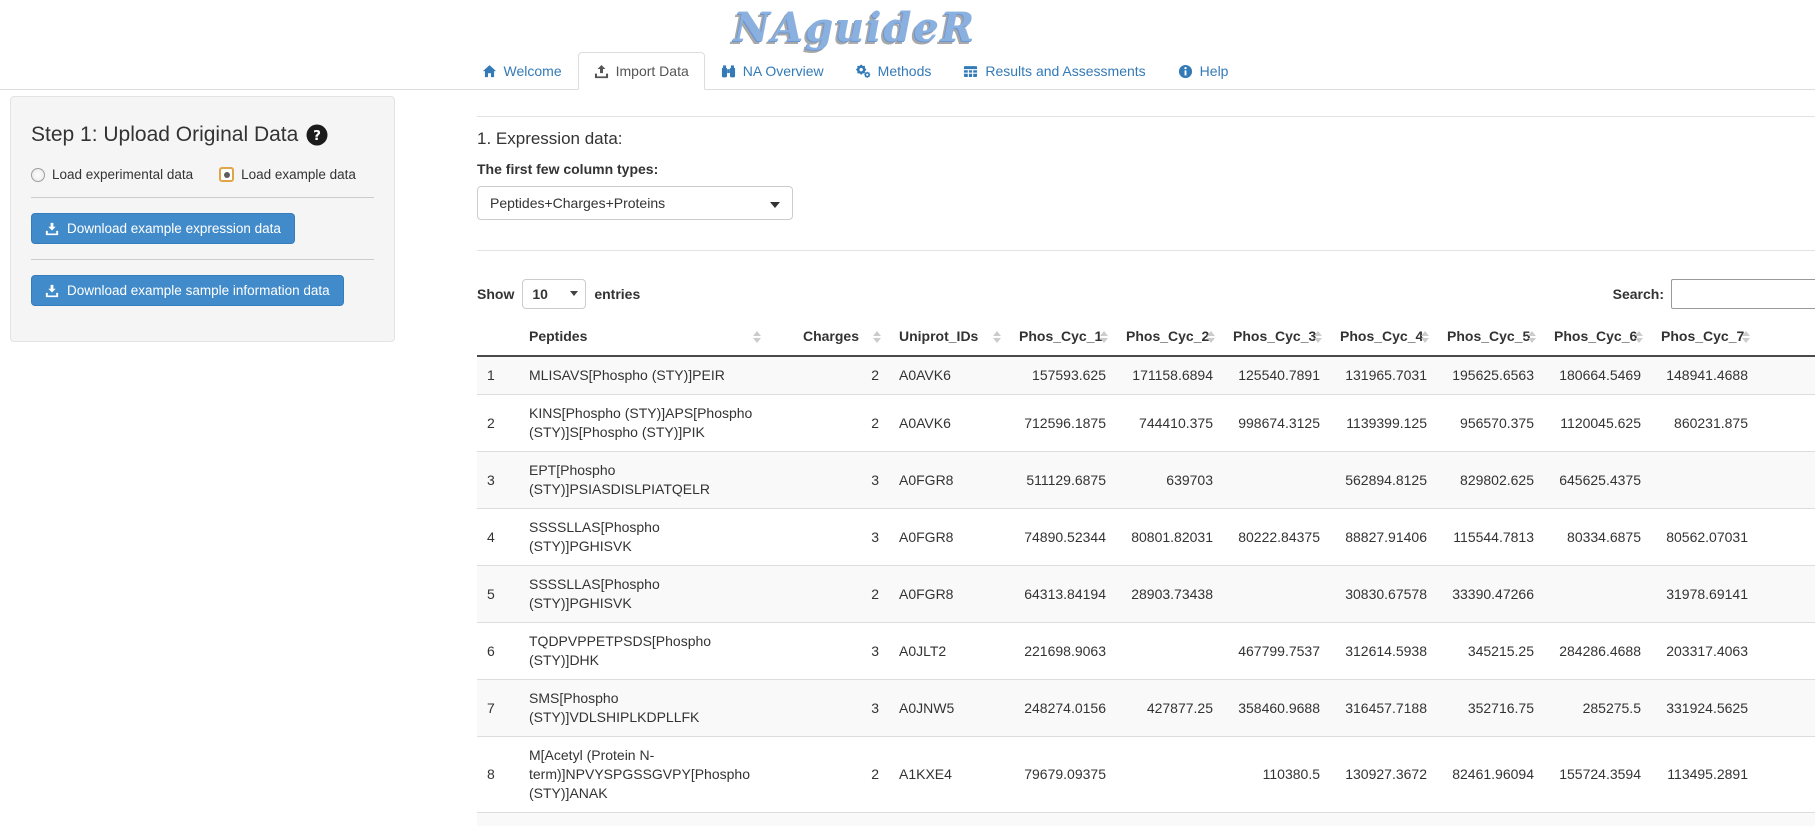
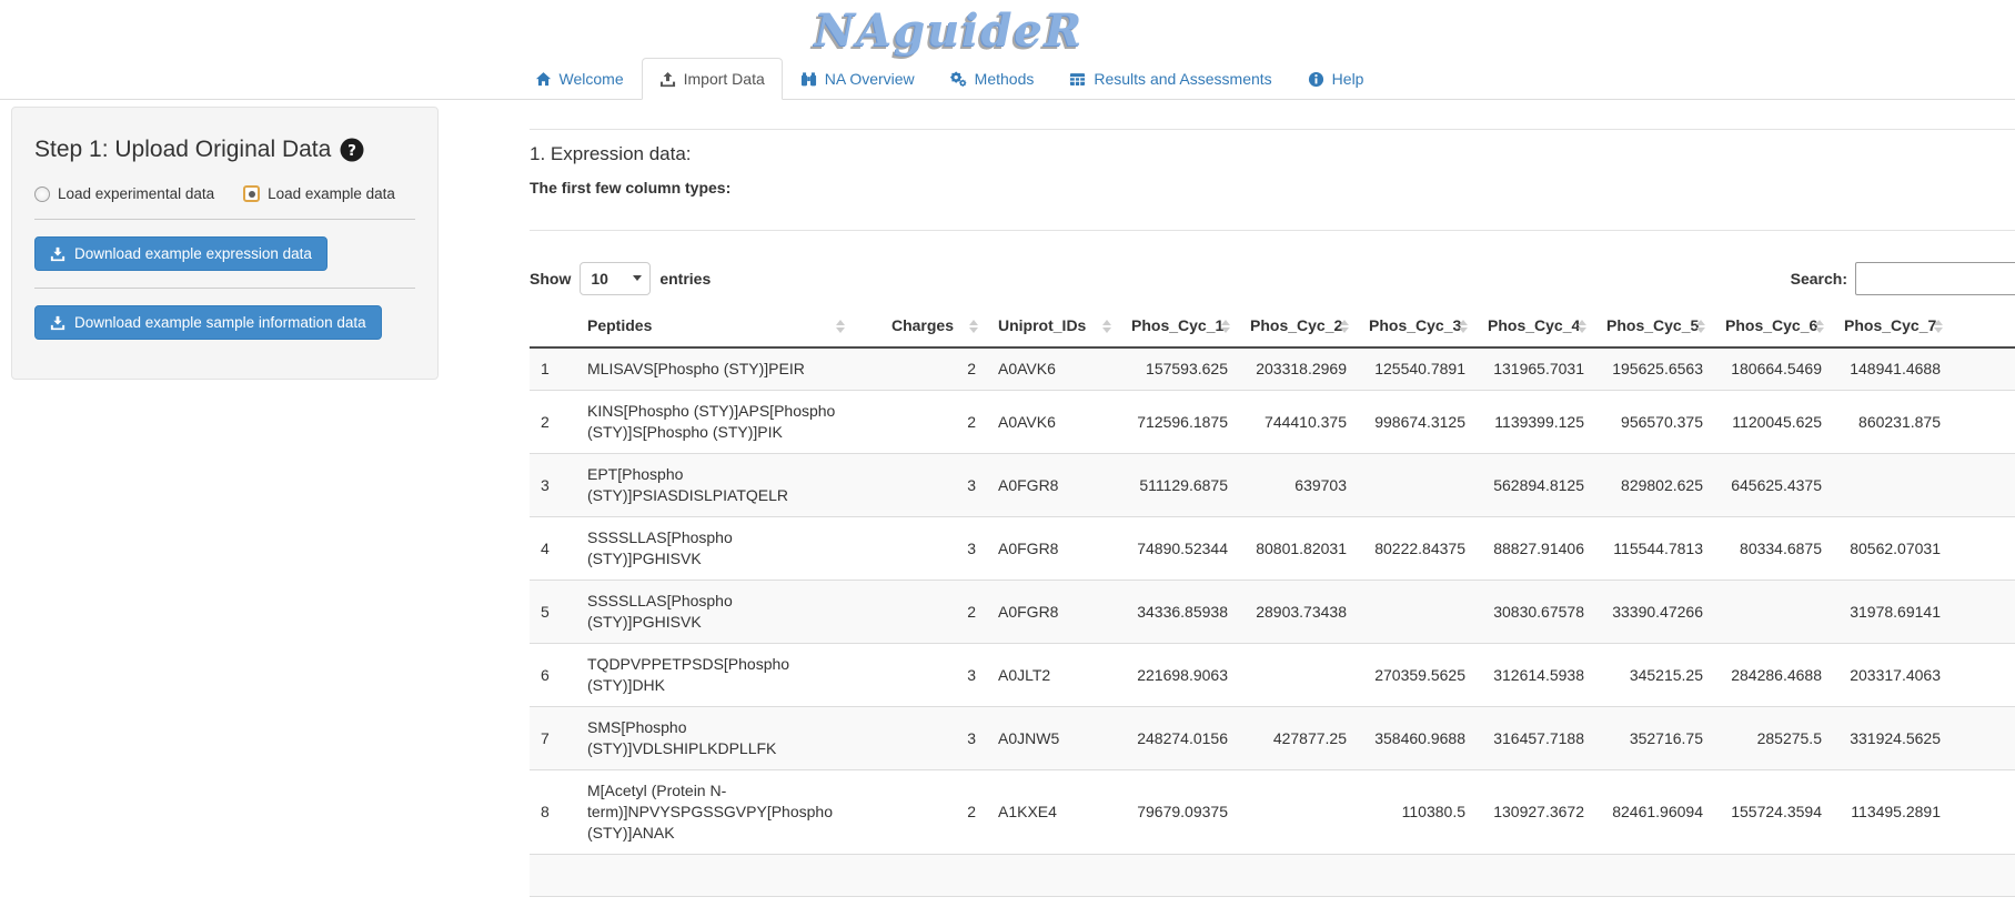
  NAguideR
  Welcome
  Import Data
  NA Overview
  Methods
  Results and Assessments
  Help
  Step 1: Upload Original Data
  ?
  Load experimental data
  Load example data
  Download example expression data
  Download example sample information data
  1. Expression data:
  The first few column types:
- Peptides+Charges+Proteins
  Show
  10
  entries
  Search:
  	Peptides	Charges	Uniprot_IDs	Phos_Cyc_1	Phos_Cyc_2	Phos_Cyc_3	Phos_Cyc_4	Phos_Cyc_5	Phos_Cyc_6	Phos_Cyc_7
- 1	MLISAVS[Phospho (STY)]PEIR	2	A0AVK6	157593.625	171158.6894	125540.7891	131965.7031	195625.6563	180664.5469	148941.4688
+ 1	MLISAVS[Phospho (STY)]PEIR	2	A0AVK6	157593.625	203318.2969	125540.7891	131965.7031	195625.6563	180664.5469	148941.4688
  2	KINS[Phospho (STY)]APS[Phospho (STY)]S[Phospho (STY)]PIK	2	A0AVK6	712596.1875	744410.375	998674.3125	1139399.125	956570.375	1120045.625	860231.875
  3	EPT[Phospho (STY)]PSIASDISLPIATQELR	3	A0FGR8	511129.6875	639703		562894.8125	829802.625	645625.4375
  4	SSSSLLAS[Phospho (STY)]PGHISVK	3	A0FGR8	74890.52344	80801.82031	80222.84375	88827.91406	115544.7813	80334.6875	80562.07031
- 5	SSSSLLAS[Phospho (STY)]PGHISVK	2	A0FGR8	64313.84194	28903.73438		30830.67578	33390.47266		31978.69141
+ 5	SSSSLLAS[Phospho (STY)]PGHISVK	2	A0FGR8	34336.85938	28903.73438		30830.67578	33390.47266		31978.69141
- 6	TQDPVPPETPSDS[Phospho (STY)]DHK	3	A0JLT2	221698.9063		467799.7537	312614.5938	345215.25	284286.4688	203317.4063
+ 6	TQDPVPPETPSDS[Phospho (STY)]DHK	3	A0JLT2	221698.9063		270359.5625	312614.5938	345215.25	284286.4688	203317.4063
  7	SMS[Phospho (STY)]VDLSHIPLKDPLLFK	3	A0JNW5	248274.0156	427877.25	358460.9688	316457.7188	352716.75	285275.5	331924.5625
  8	M[Acetyl (Protein N-term)]NPVYSPGSSGVPY[Phospho (STY)]ANAK	2	A1KXE4	79679.09375		110380.5	130927.3672	82461.96094	155724.3594	113495.2891
